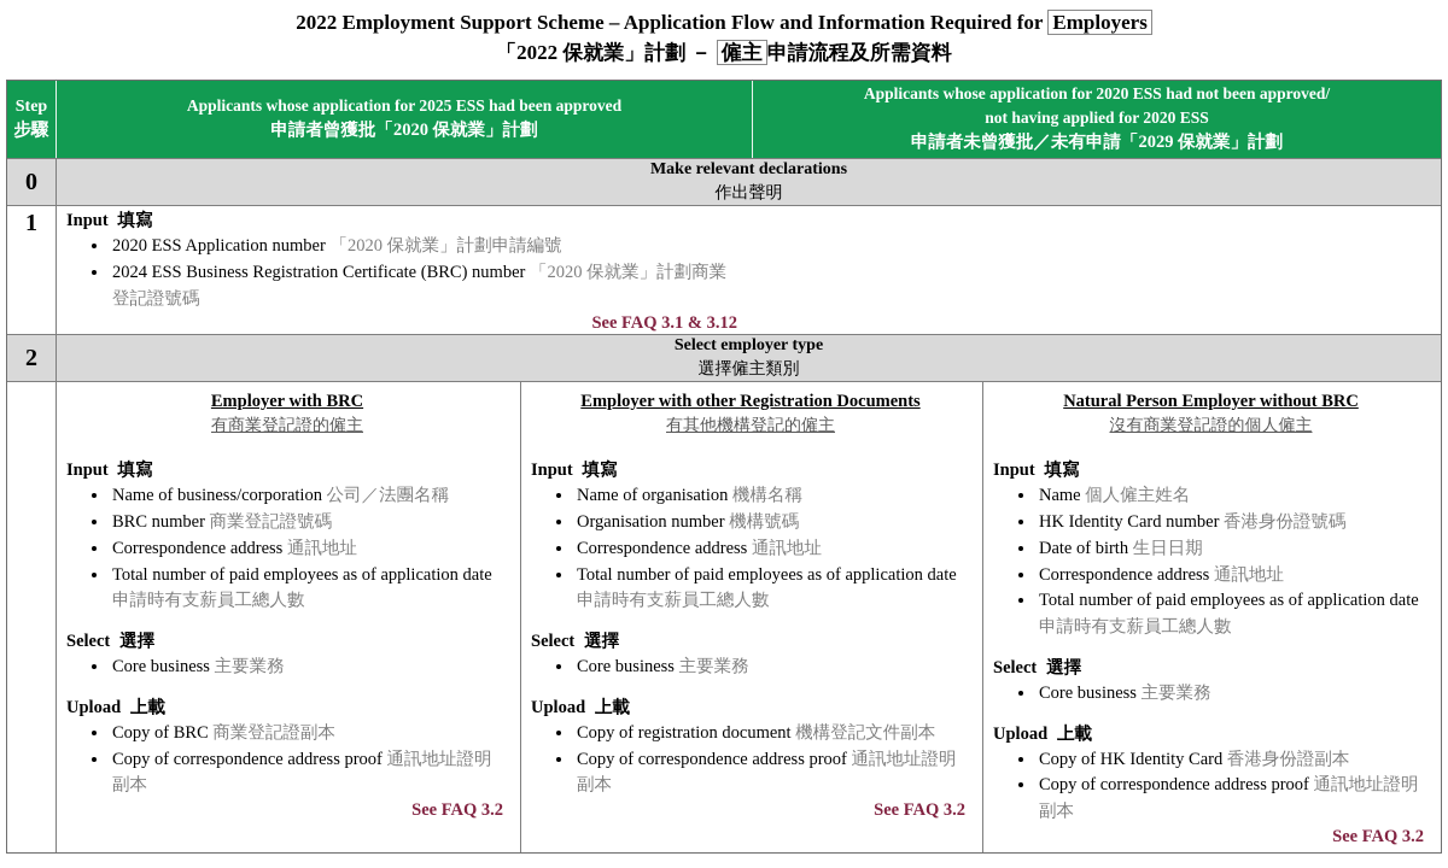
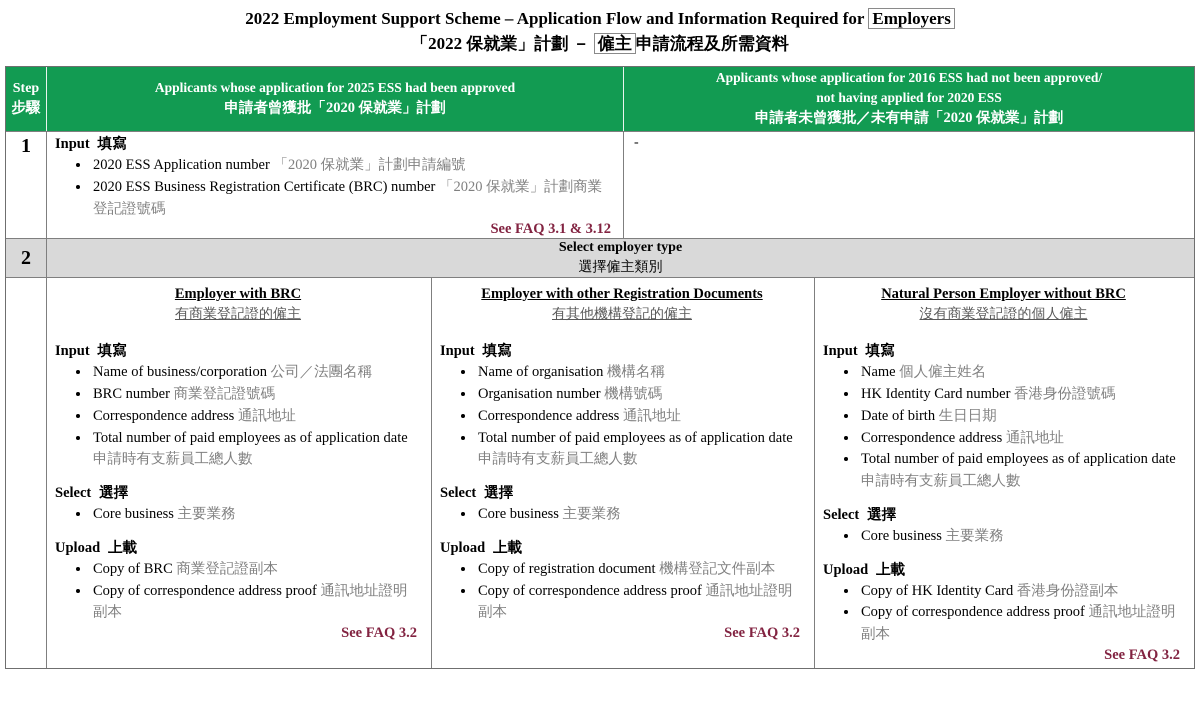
  2022 Employment Support Scheme – Application Flow and Information Required for Employers
  「2022 保就業」計劃 － 僱主 申請流程及所需資料
  Step
  步驟
  Applicants whose application for 2025 ESS had been approved
  申請者曾獲批「2020 保就業」計劃
- Applicants whose application for 2020 ESS had not been approved/
+ Applicants whose application for 2016 ESS had not been approved/
  not having applied for 2020 ESS
- 申請者未曾獲批／未有申請「2029 保就業」計劃
+ 申請者未曾獲批／未有申請「2020 保就業」計劃
- 0
- Make relevant declarations
- 作出聲明
  1
  Input 填寫
  2020 ESS Application number 「2020 保就業」計劃申請編號
- 2024 ESS Business Registration Certificate (BRC) number 「2020 保就業」計劃商業登記證號碼
+ 2020 ESS Business Registration Certificate (BRC) number 「2020 保就業」計劃商業登記證號碼
  See FAQ 3.1 & 3.12
+ -
  2
  Select employer type
  選擇僱主類別
  Employer with BRC
  有商業登記證的僱主
  Input 填寫
  Name of business/corporation 公司／法團名稱
  BRC number 商業登記證號碼
  Correspondence address 通訊地址
  Total number of paid employees as of application date 申請時有支薪員工總人數
  Select 選擇
  Core business 主要業務
  Upload 上載
  Copy of BRC 商業登記證副本
  Copy of correspondence address proof 通訊地址證明副本
  See FAQ 3.2
  Employer with other Registration Documents
  有其他機構登記的僱主
  Input 填寫
  Name of organisation 機構名稱
  Organisation number 機構號碼
  Correspondence address 通訊地址
  Total number of paid employees as of application date 申請時有支薪員工總人數
  Select 選擇
  Core business 主要業務
  Upload 上載
  Copy of registration document 機構登記文件副本
  Copy of correspondence address proof 通訊地址證明副本
  See FAQ 3.2
  Natural Person Employer without BRC
  沒有商業登記證的個人僱主
  Input 填寫
  Name 個人僱主姓名
  HK Identity Card number 香港身份證號碼
  Date of birth 生日日期
  Correspondence address 通訊地址
  Total number of paid employees as of application date 申請時有支薪員工總人數
  Select 選擇
  Core business 主要業務
  Upload 上載
  Copy of HK Identity Card 香港身份證副本
  Copy of correspondence address proof 通訊地址證明副本
  See FAQ 3.2
